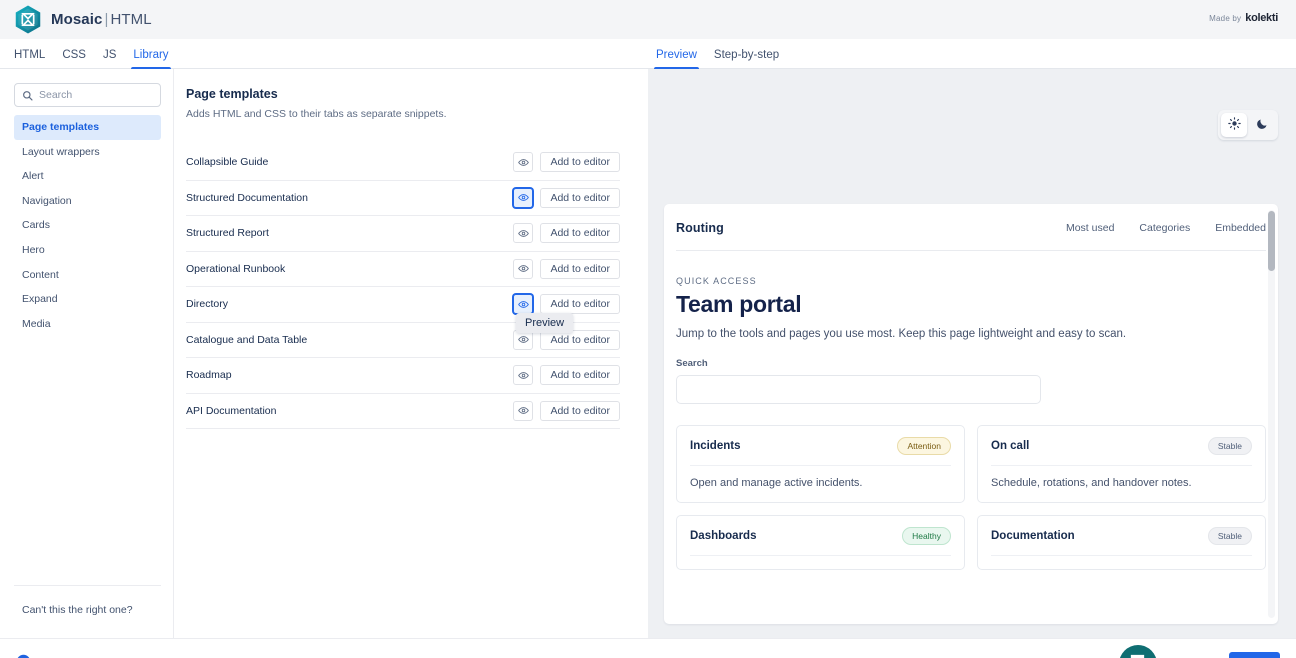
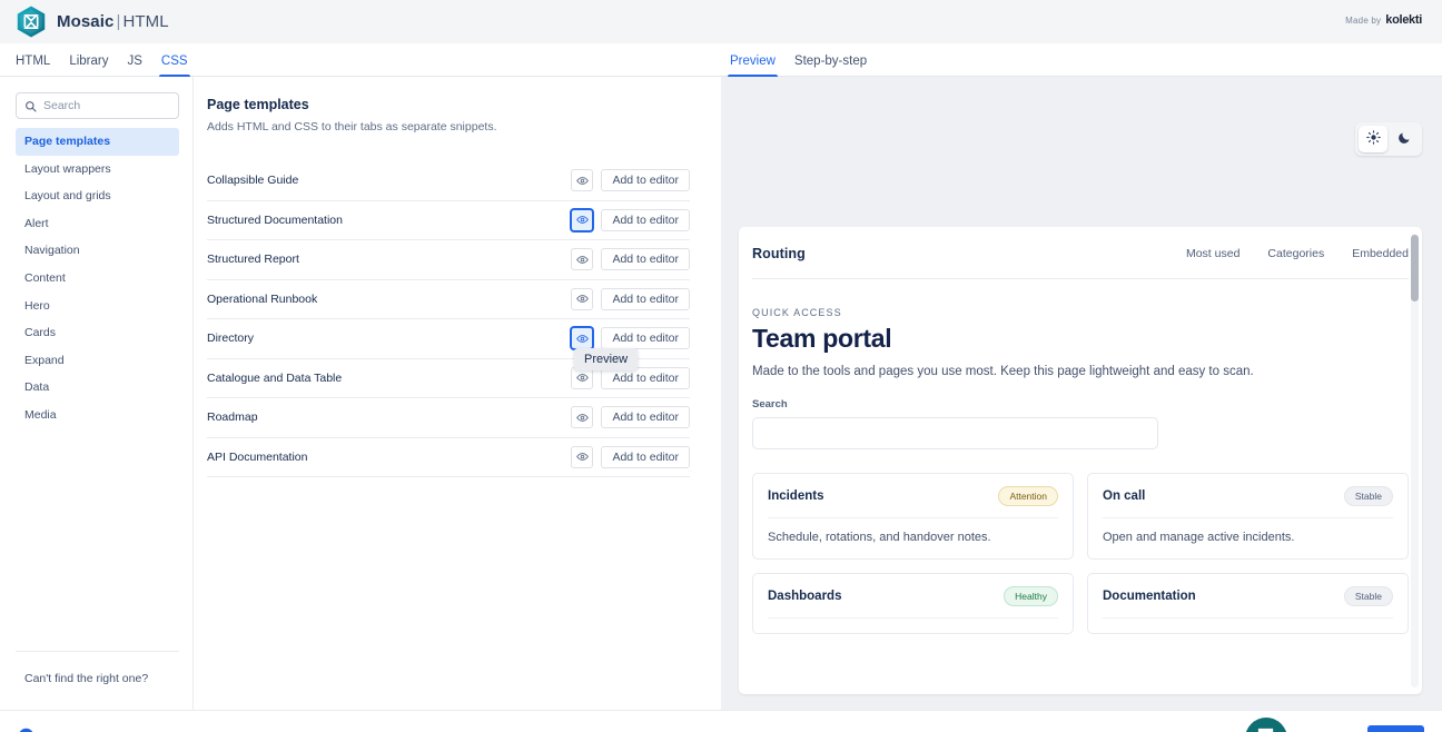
  Mosaic|HTML
  Made by
  kolekti
  HTML
- CSS
+ Library
  JS
- Library
+ CSS
  Preview
  Step-by-step
  Search
  Page templates
  Layout wrappers
+ Layout and grids
  Alert
  Navigation
- Cards
+ Content
  Hero
- Content
+ Cards
  Expand
+ Data
  Media
- Can't this the right one?
+ Can't find the right one?
  Page templates
  Adds HTML and CSS to their tabs as separate snippets.
  Collapsible Guide
  Add to editor
  Structured Documentation
  Add to editor
  Structured Report
  Add to editor
  Operational Runbook
  Add to editor
  Directory
  Add to editor
  Preview
  Catalogue and Data Table
  Add to editor
  Roadmap
  Add to editor
  API Documentation
  Add to editor
  Routing
  Most used
  Categories
  Embedded
  QUICK ACCESS
  Team portal
- Jump to the tools and pages you use most. Keep this page lightweight and easy to scan.
+ Made to the tools and pages you use most. Keep this page lightweight and easy to scan.
  Search
  Incidents
  Attention
- Open and manage active incidents.
+ Schedule, rotations, and handover notes.
  On call
  Stable
- Schedule, rotations, and handover notes.
+ Open and manage active incidents.
  Dashboards
  Healthy
  Documentation
  Stable
